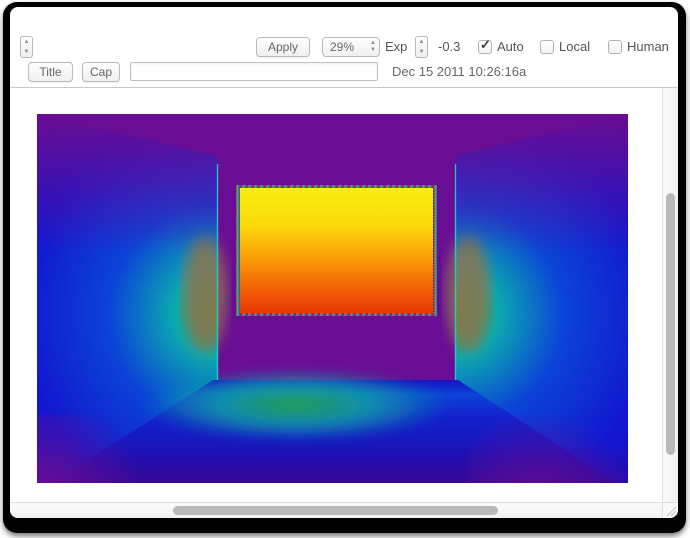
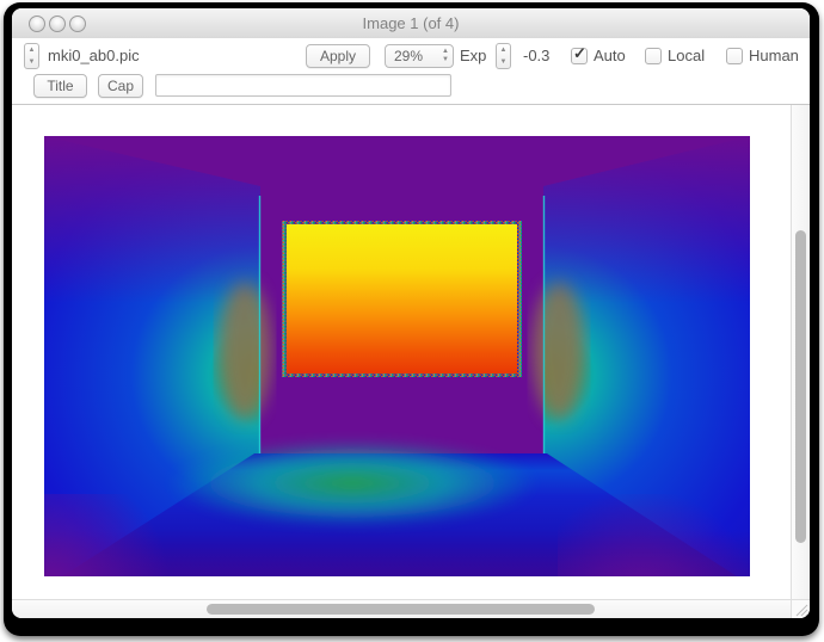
+ Image 1 (of 4)
+ mki0_ab0.pic
  Apply
  29%
  Exp
  -0.3
  ✓
  Auto
  Local
  Human
  Title
  Cap
- Dec 15 2011 10:26:16a
